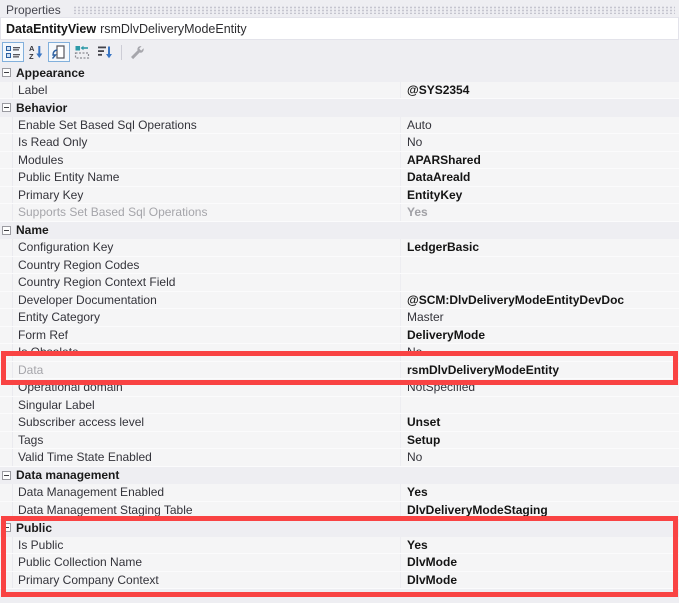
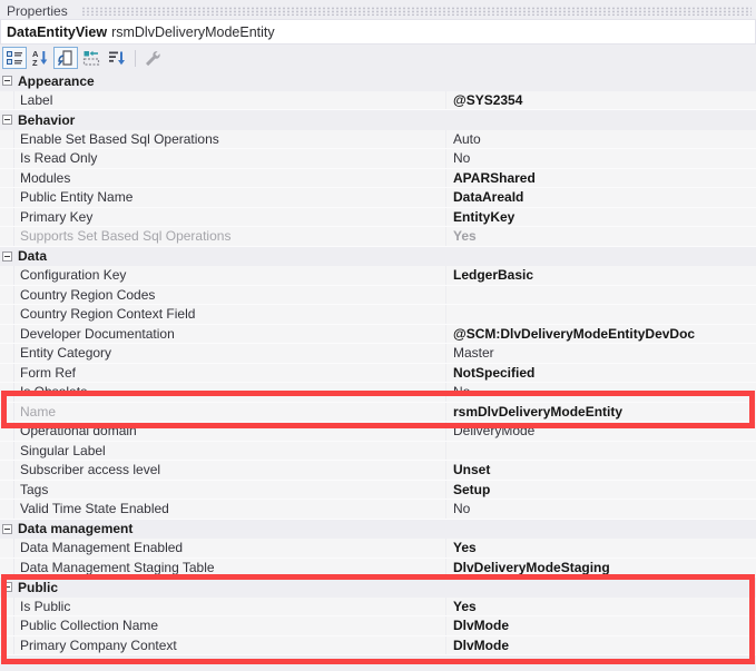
  Properties
  DataEntityView
  rsmDlvDeliveryModeEntity
  A
  Z
  Appearance
  Label
  @SYS2354
  Behavior
  Enable Set Based Sql Operations
  Auto
  Is Read Only
  No
  Modules
  APARShared
  Public Entity Name
  DataAreaId
  Primary Key
  EntityKey
  Supports Set Based Sql Operations
  Yes
- Name
+ Data
  Configuration Key
  LedgerBasic
  Country Region Codes
  Country Region Context Field
  Developer Documentation
  @SCM:DlvDeliveryModeEntityDevDoc
  Entity Category
  Master
  Form Ref
- DeliveryMode
+ NotSpecified
  Is Obsolete
  No
- Data
+ Name
  rsmDlvDeliveryModeEntity
  Operational domain
- NotSpecified
+ DeliveryMode
  Singular Label
  Subscriber access level
  Unset
  Tags
  Setup
  Valid Time State Enabled
  No
  Data management
  Data Management Enabled
  Yes
  Data Management Staging Table
  DlvDeliveryModeStaging
  Public
  Is Public
  Yes
  Public Collection Name
  DlvMode
  Primary Company Context
  DlvMode
